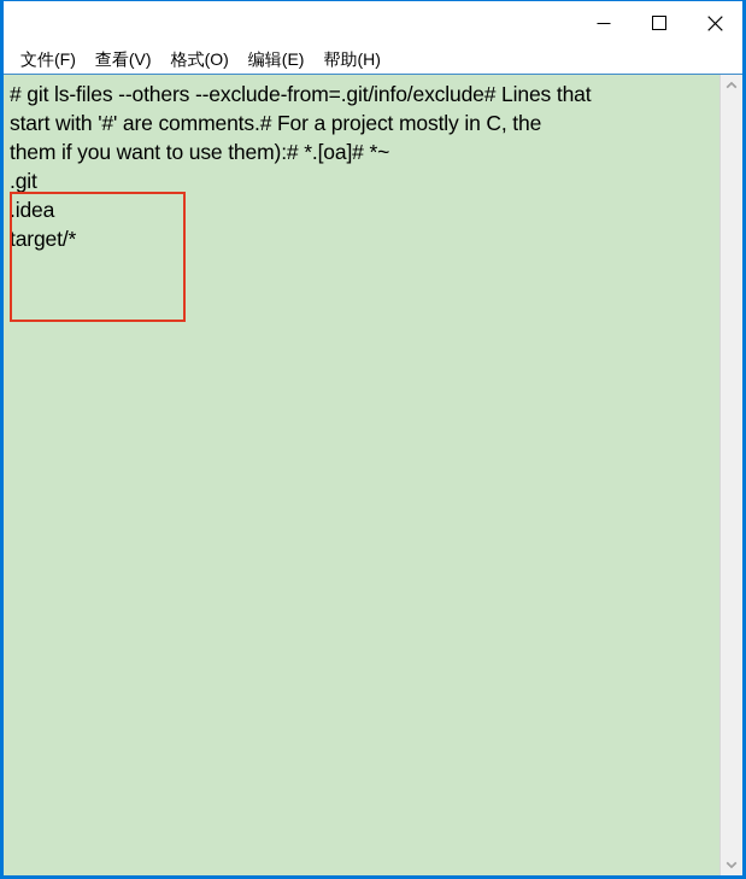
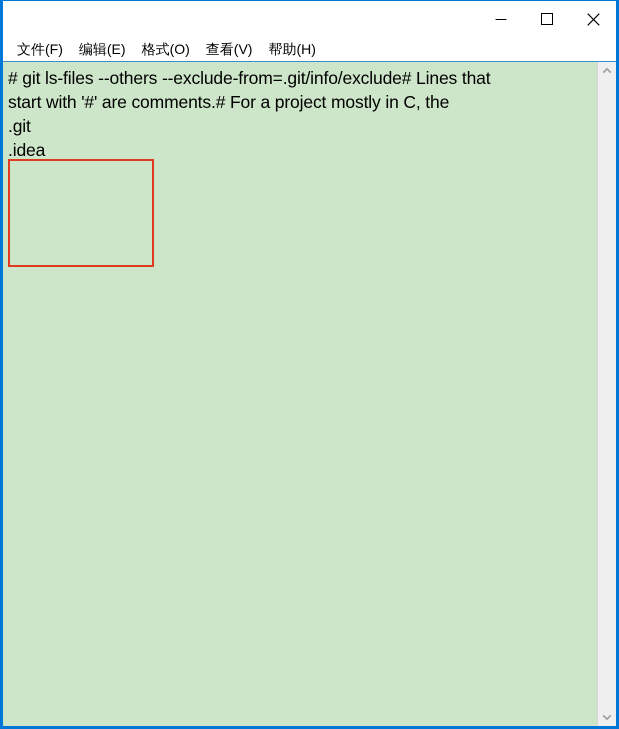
  文件(F)
- 查看(V)
+ 编辑(E)
  格式(O)
- 编辑(E)
+ 查看(V)
  帮助(H)
  # git ls-files --others --exclude-from=.git/info/exclude# Lines that
  start with '#' are comments.# For a project mostly in C, the
- them if you want to use them):# *.[oa]# *~
  .git
  .idea
- target/*
